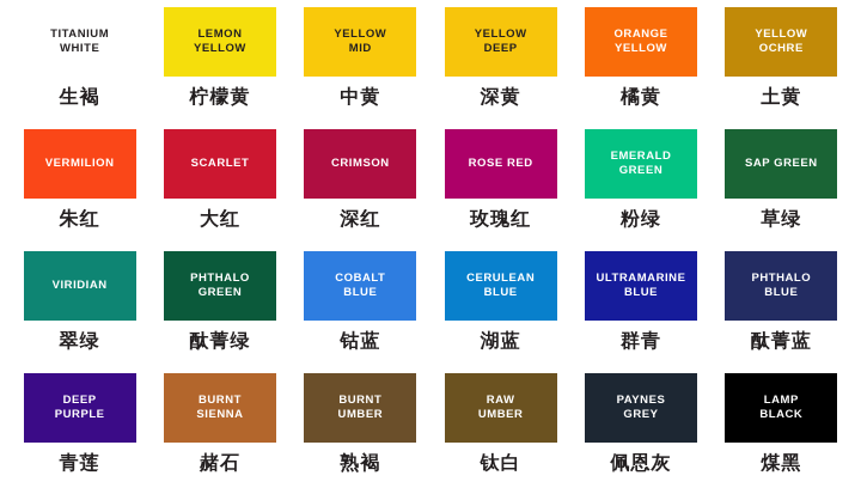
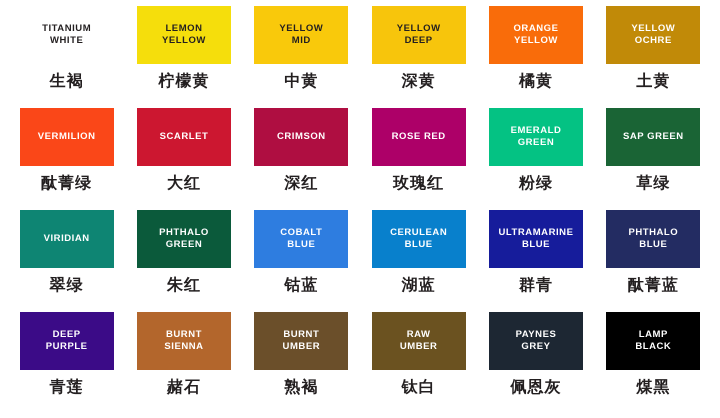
  TITANIUM
  WHITE
  生褐
  LEMON
  YELLOW
  柠檬黄
  YELLOW
  MID
  中黄
  YELLOW
  DEEP
  深黄
  ORANGE
  YELLOW
  橘黄
  YELLOW
  OCHRE
  土黄
  VERMILION
- 朱红
+ 酞菁绿
  SCARLET
  大红
  CRIMSON
  深红
  ROSE RED
  玫瑰红
  EMERALD
  GREEN
  粉绿
  SAP GREEN
  草绿
  VIRIDIAN
  翠绿
  PHTHALO
  GREEN
- 酞菁绿
+ 朱红
  COBALT
  BLUE
  钴蓝
  CERULEAN
  BLUE
  湖蓝
  ULTRAMARINE
  BLUE
  群青
  PHTHALO
  BLUE
  酞菁蓝
  DEEP
  PURPLE
  青莲
  BURNT
  SIENNA
  赭石
  BURNT
  UMBER
  熟褐
  RAW
  UMBER
  钛白
  PAYNES
  GREY
  佩恩灰
  LAMP
  BLACK
  煤黑
